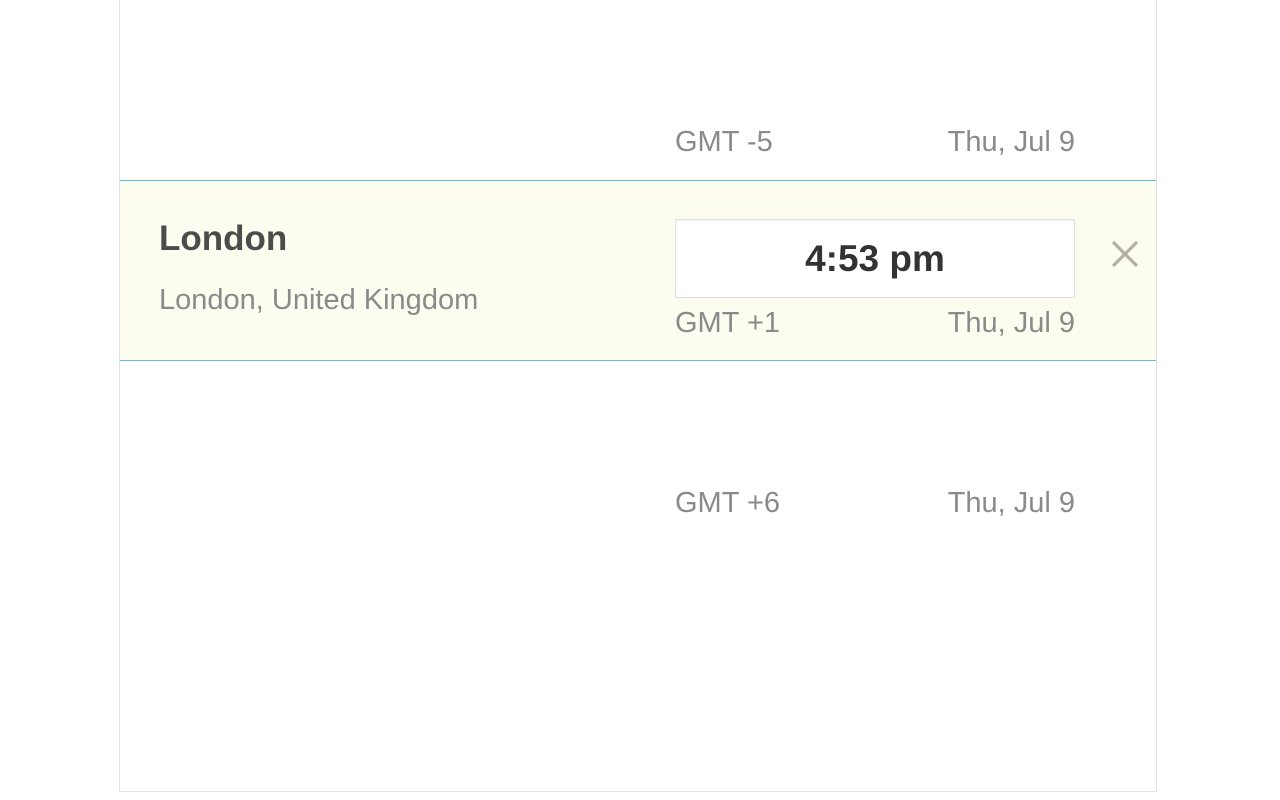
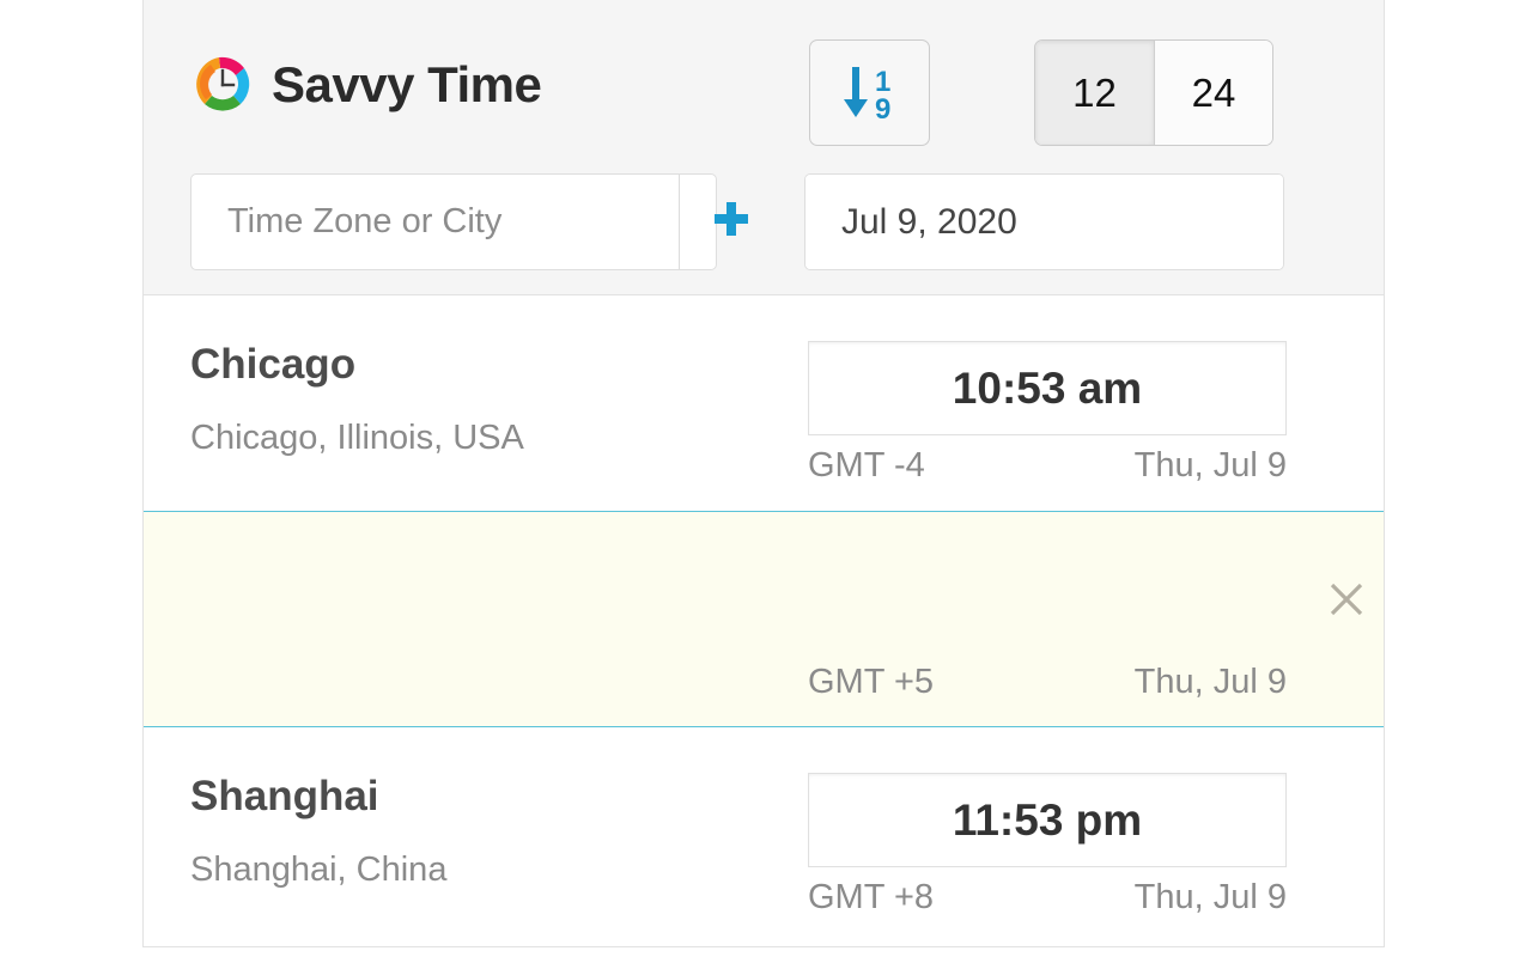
+ Savvy Time
+ 1
+ 9
+ 12
+ 24
+ Time Zone or City
+ Jul 9, 2020
+ Chicago
+ Chicago, Illinois, USA
+ 10:53 am
- GMT -5
+ GMT -4
  Thu, Jul 9
- London
- London, United Kingdom
- 4:53 pm
- GMT +1
+ GMT +5
  Thu, Jul 9
+ Shanghai
+ Shanghai, China
+ 11:53 pm
- GMT +6
+ GMT +8
  Thu, Jul 9
